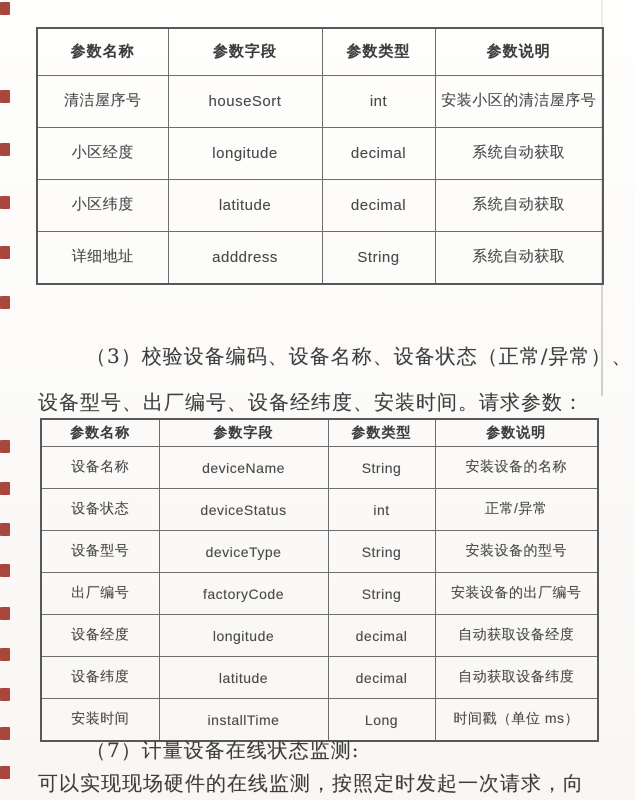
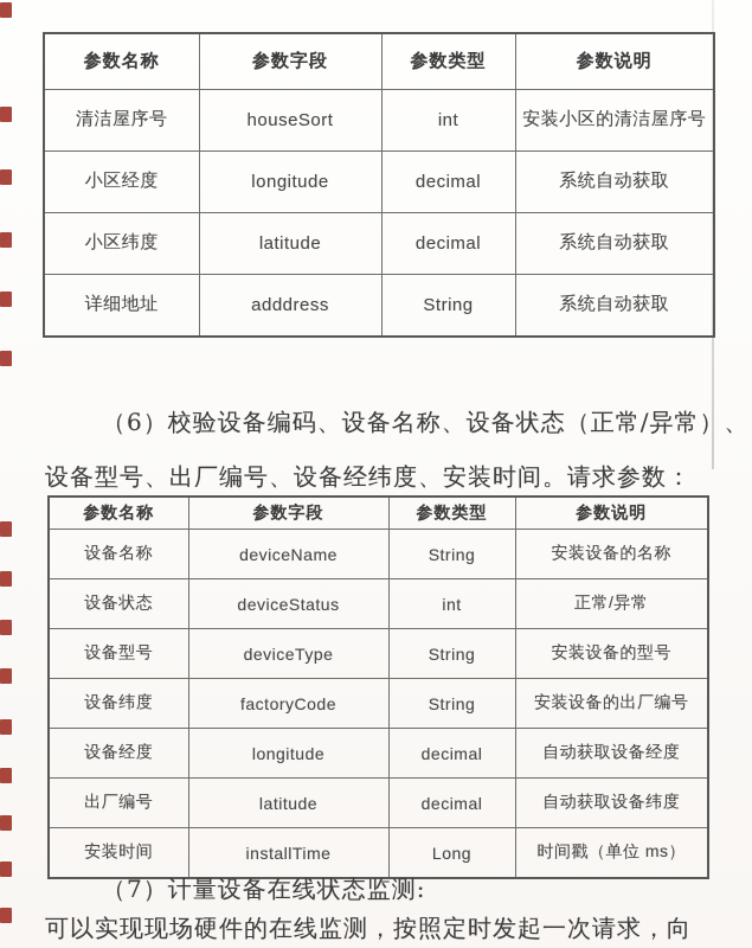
  参数名称	参数字段	参数类型	参数说明
  清洁屋序号	houseSort	int	安装小区的清洁屋序号
  小区经度	longitude	decimal	系统自动获取
  小区纬度	latitude	decimal	系统自动获取
  详细地址	adddress	String	系统自动获取
- （3）校验设备编码、设备名称、设备状态（正常/异常）、
+ （6）校验设备编码、设备名称、设备状态（正常/异常）、
  设备型号、出厂编号、设备经纬度、安装时间。请求参数：
  参数名称	参数字段	参数类型	参数说明
  设备名称	deviceName	String	安装设备的名称
  设备状态	deviceStatus	int	正常/异常
  设备型号	deviceType	String	安装设备的型号
- 出厂编号	factoryCode	String	安装设备的出厂编号
+ 设备纬度	factoryCode	String	安装设备的出厂编号
  设备经度	longitude	decimal	自动获取设备经度
- 设备纬度	latitude	decimal	自动获取设备纬度
+ 出厂编号	latitude	decimal	自动获取设备纬度
  安装时间	installTime	Long	时间戳（单位 ms）
  （7）计量设备在线状态监测:
  可以实现现场硬件的在线监测，按照定时发起一次请求，向
